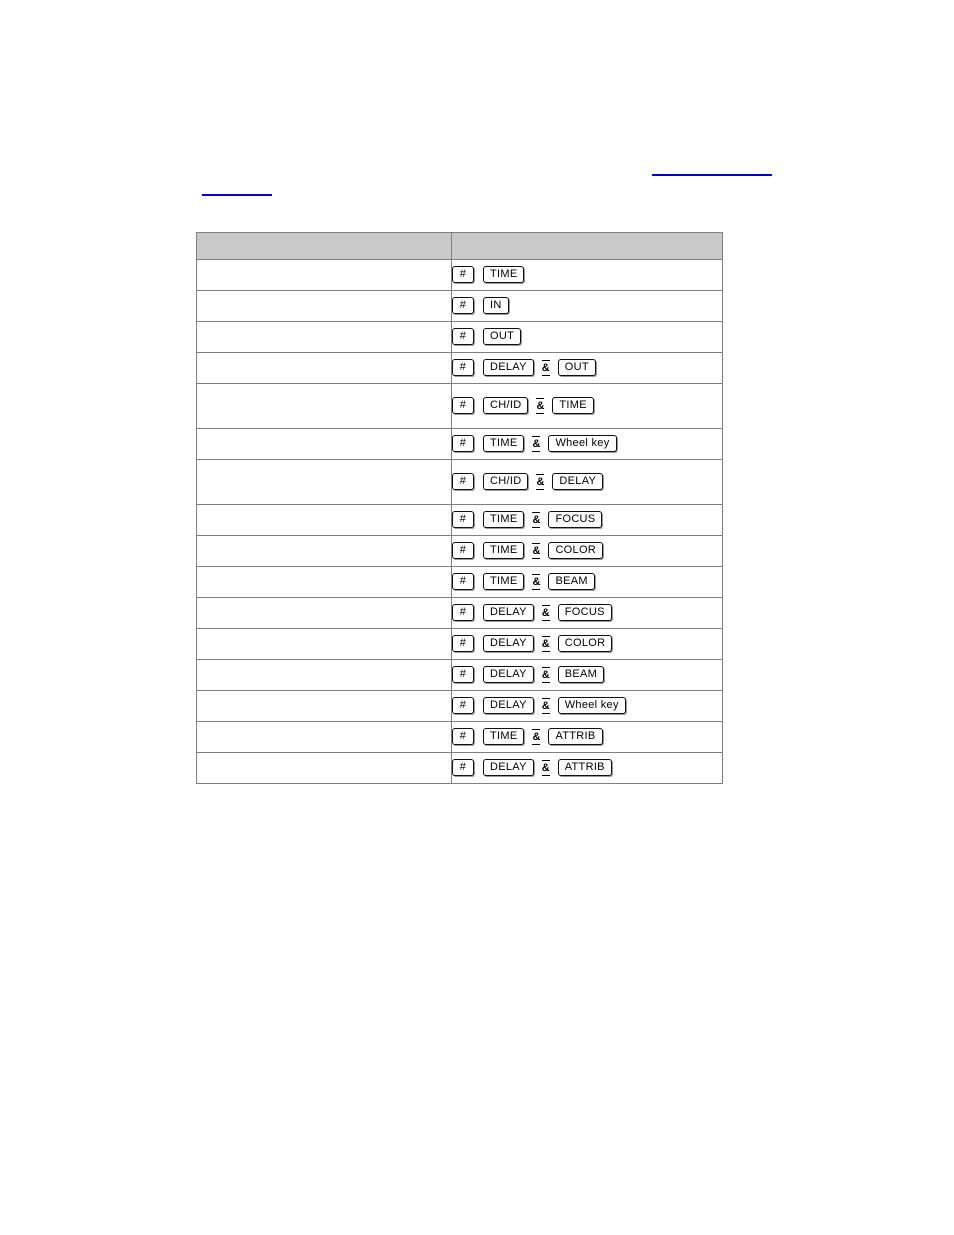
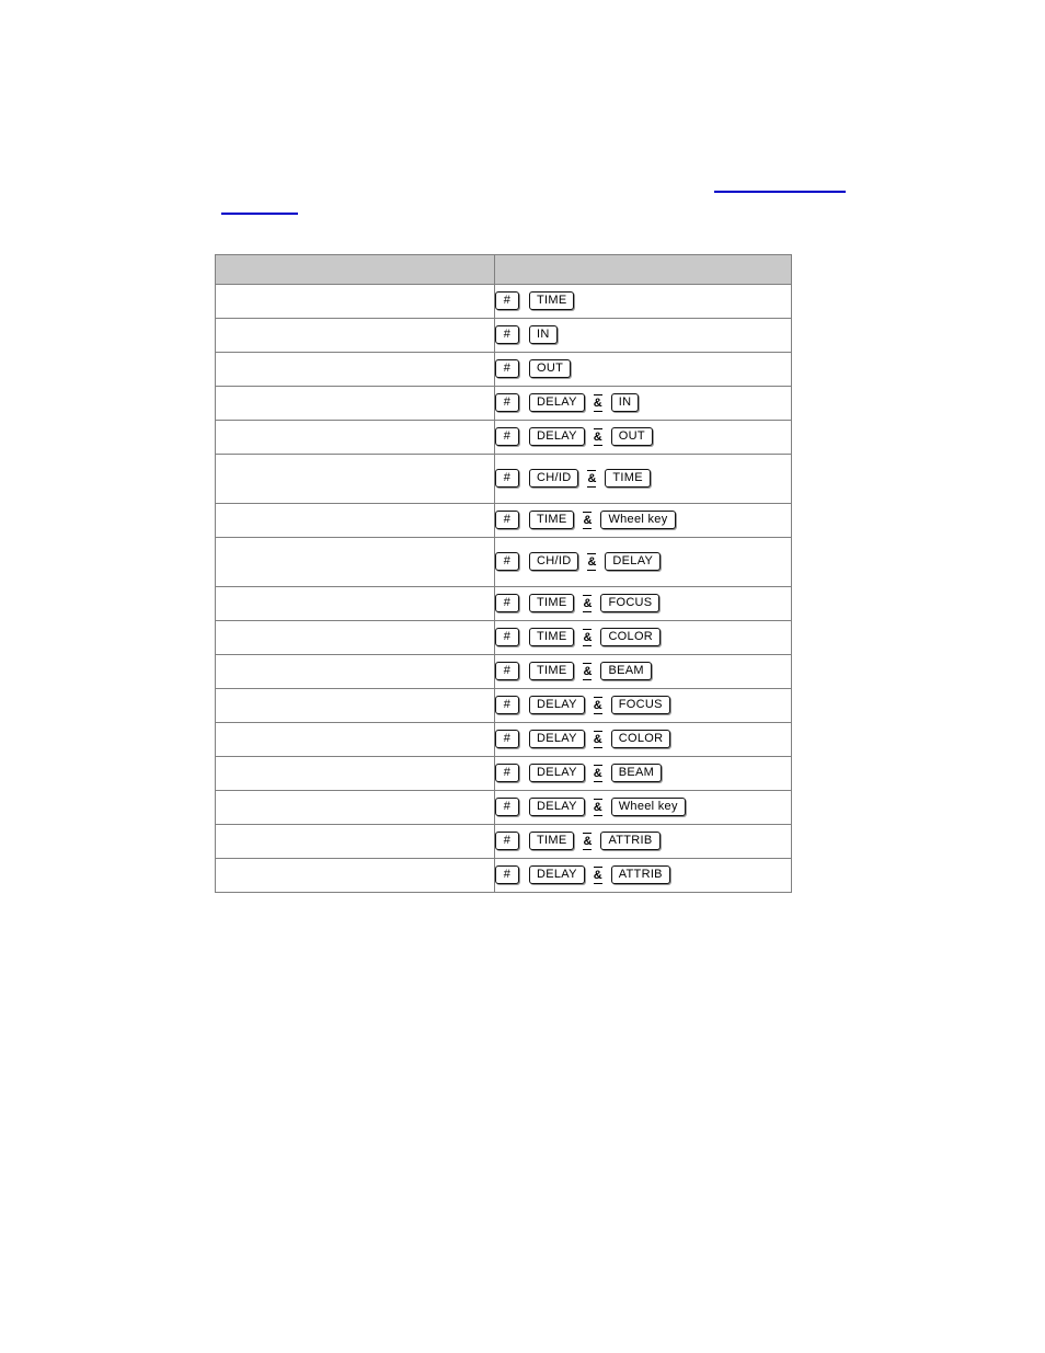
  	# TIME
  	# IN
  	# OUT
+ 	# DELAY & IN
  	# DELAY & OUT
  	# CH/ID & TIME
  	# TIME & Wheel key
  	# CH/ID & DELAY
  	# TIME & FOCUS
  	# TIME & COLOR
  	# TIME & BEAM
  	# DELAY & FOCUS
  	# DELAY & COLOR
  	# DELAY & BEAM
  	# DELAY & Wheel key
  	# TIME & ATTRIB
  	# DELAY & ATTRIB
